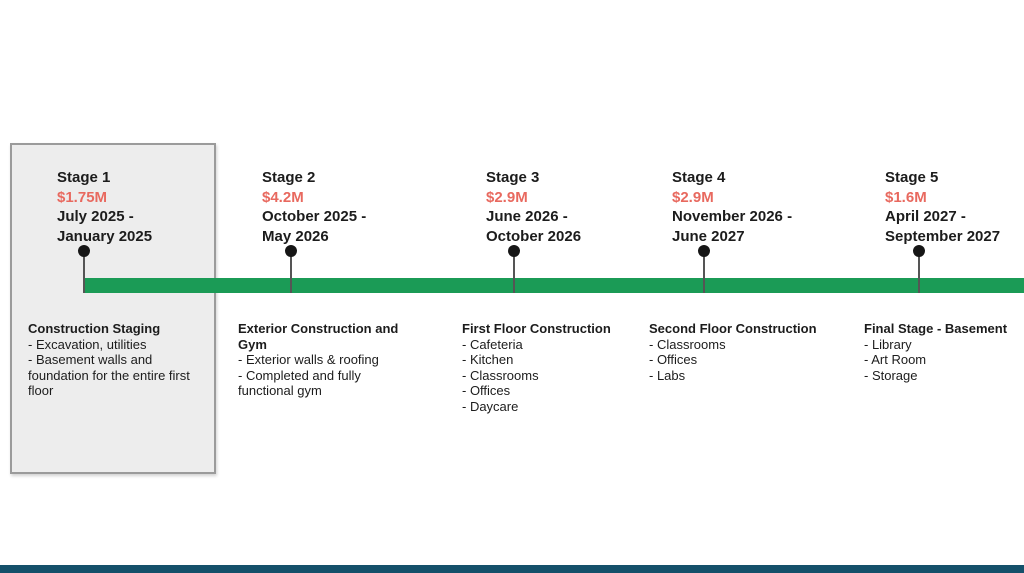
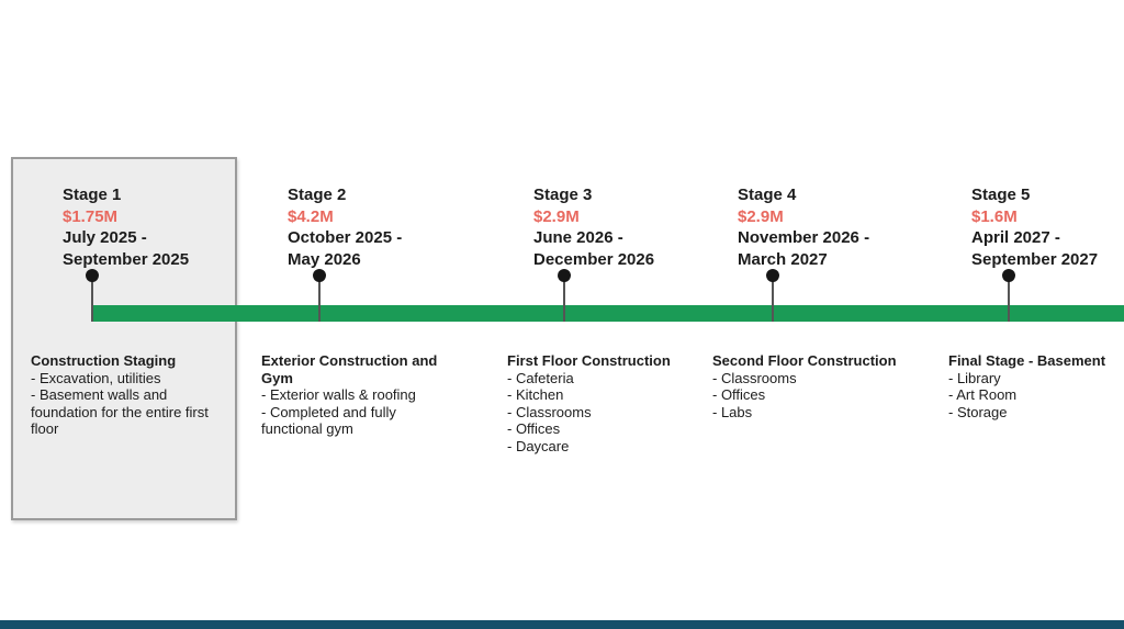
  Stage 1
  $1.75M
  July 2025 -
- January 2025
+ September 2025
  Construction Staging
  - Excavation, utilities
  - Basement walls and foundation for the entire first floor
  Stage 2
  $4.2M
  October 2025 -
  May 2026
  Exterior Construction and Gym
  - Exterior walls & roofing
  - Completed and fully functional gym
  Stage 3
  $2.9M
  June 2026 -
- October 2026
+ December 2026
  First Floor Construction
  - Cafeteria
  - Kitchen
  - Classrooms
  - Offices
  - Daycare
  Stage 4
  $2.9M
  November 2026 -
- June 2027
+ March 2027
  Second Floor Construction
  - Classrooms
  - Offices
  - Labs
  Stage 5
  $1.6M
  April 2027 -
  September 2027
  Final Stage - Basement
  - Library
  - Art Room
  - Storage
